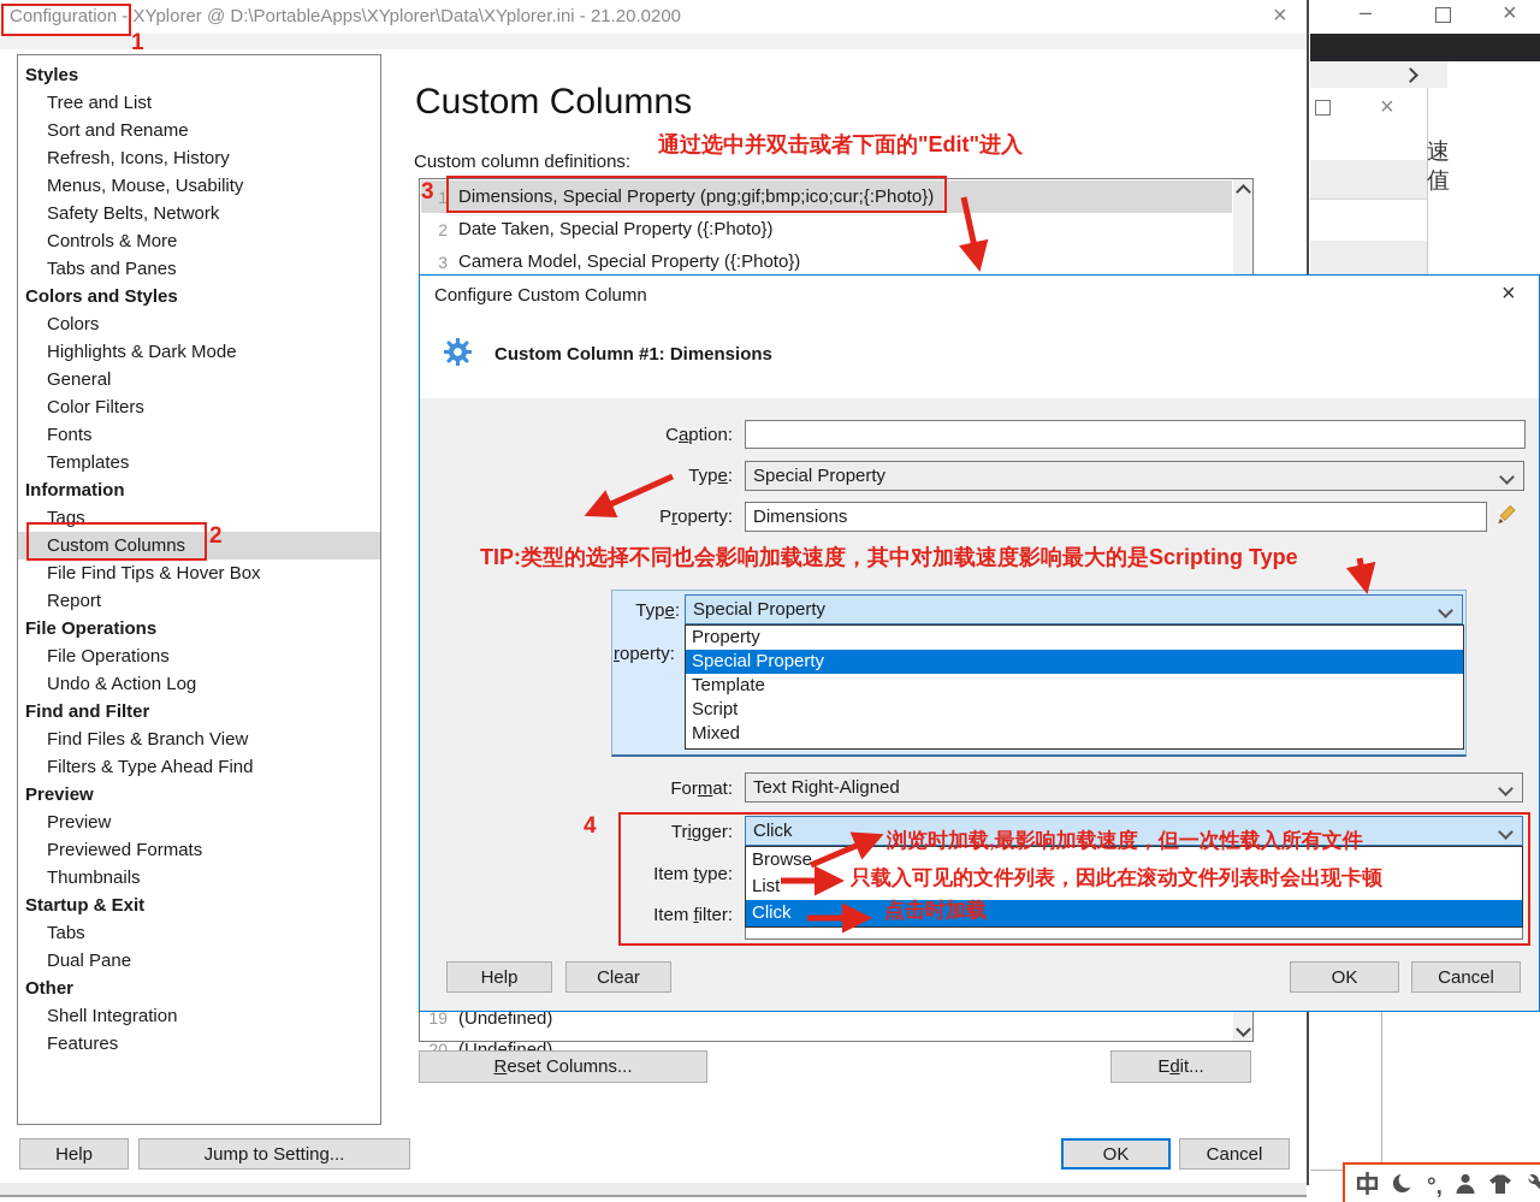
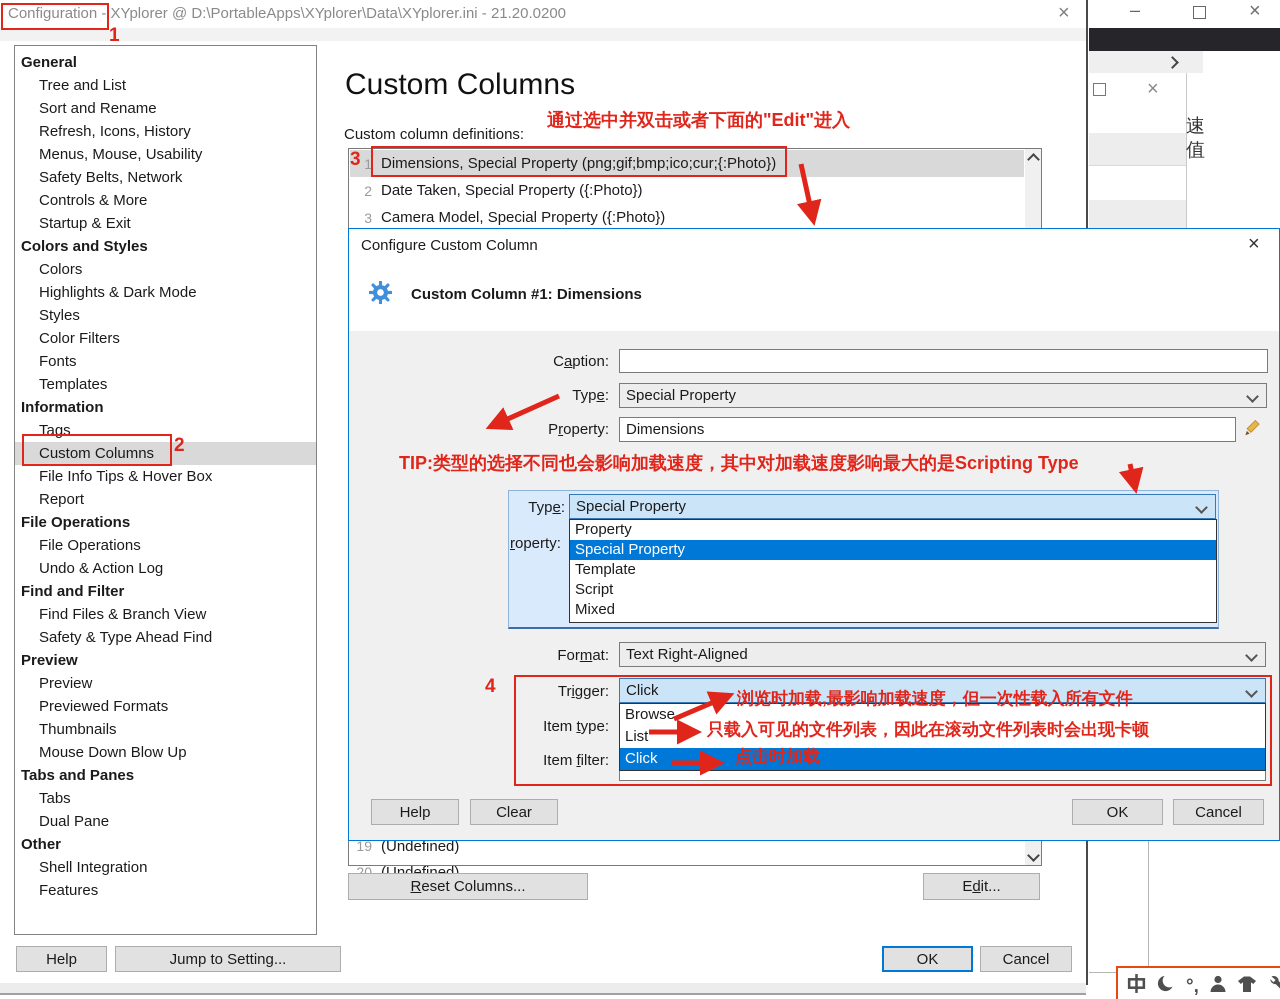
  –
  ×
  ×
  速
  值
  Configuration - XYplorer @ D:\PortableApps\XYplorer\Data\XYplorer.ini - 21.20.0200
  ×
- Styles
+ General
  Tree and List
  Sort and Rename
  Refresh, Icons, History
  Menus, Mouse, Usability
  Safety Belts, Network
  Controls & More
- Tabs and Panes
+ Startup & Exit
  Colors and Styles
  Colors
  Highlights & Dark Mode
- General
+ Styles
  Color Filters
  Fonts
  Templates
  Information
  Tags
  Custom Columns
- File Find Tips & Hover Box
+ File Info Tips & Hover Box
  Report
  File Operations
  File Operations
  Undo & Action Log
  Find and Filter
  Find Files & Branch View
- Filters & Type Ahead Find
+ Safety & Type Ahead Find
  Preview
  Preview
  Previewed Formats
  Thumbnails
+ Mouse Down Blow Up
- Startup & Exit
+ Tabs and Panes
  Tabs
  Dual Pane
  Other
  Shell Integration
  Features
  Custom Columns
  Custom column definitions:
  1
  Dimensions, Special Property (png;gif;bmp;ico;cur;{:Photo})
  2
  Date Taken, Special Property ({:Photo})
  3
  Camera Model, Special Property ({:Photo})
  19
  (Undefined)
  20
  (Undefined)
  Reset Columns...
  Edit...
  Help
  Jump to Setting...
  OK
  Cancel
  Configure Custom Column
  ×
  Custom Column #1: Dimensions
  Caption:
  Type:
  Special Property
  Property:
  Dimensions
  Type:
  Special Property
  roperty:
  Property
  Special Property
  Template
  Script
  Mixed
  Format:
  Text Right-Aligned
  Trigger:
  Click
  Item type:
  Item filter:
  Browse
  List
  Click
  Help
  Clear
  OK
  Cancel
  1
  2
  3
  4
  通过选中并双击或者下面的"Edit"进入
  TIP:类型的选择不同也会影响加载速度，其中对加载速度影响最大的是Scripting Type
  浏览时加载,最影响加载速度，但一次性载入所有文件
  只载入可见的文件列表，因此在滚动文件列表时会出现卡顿
  点击时加载
  °,
